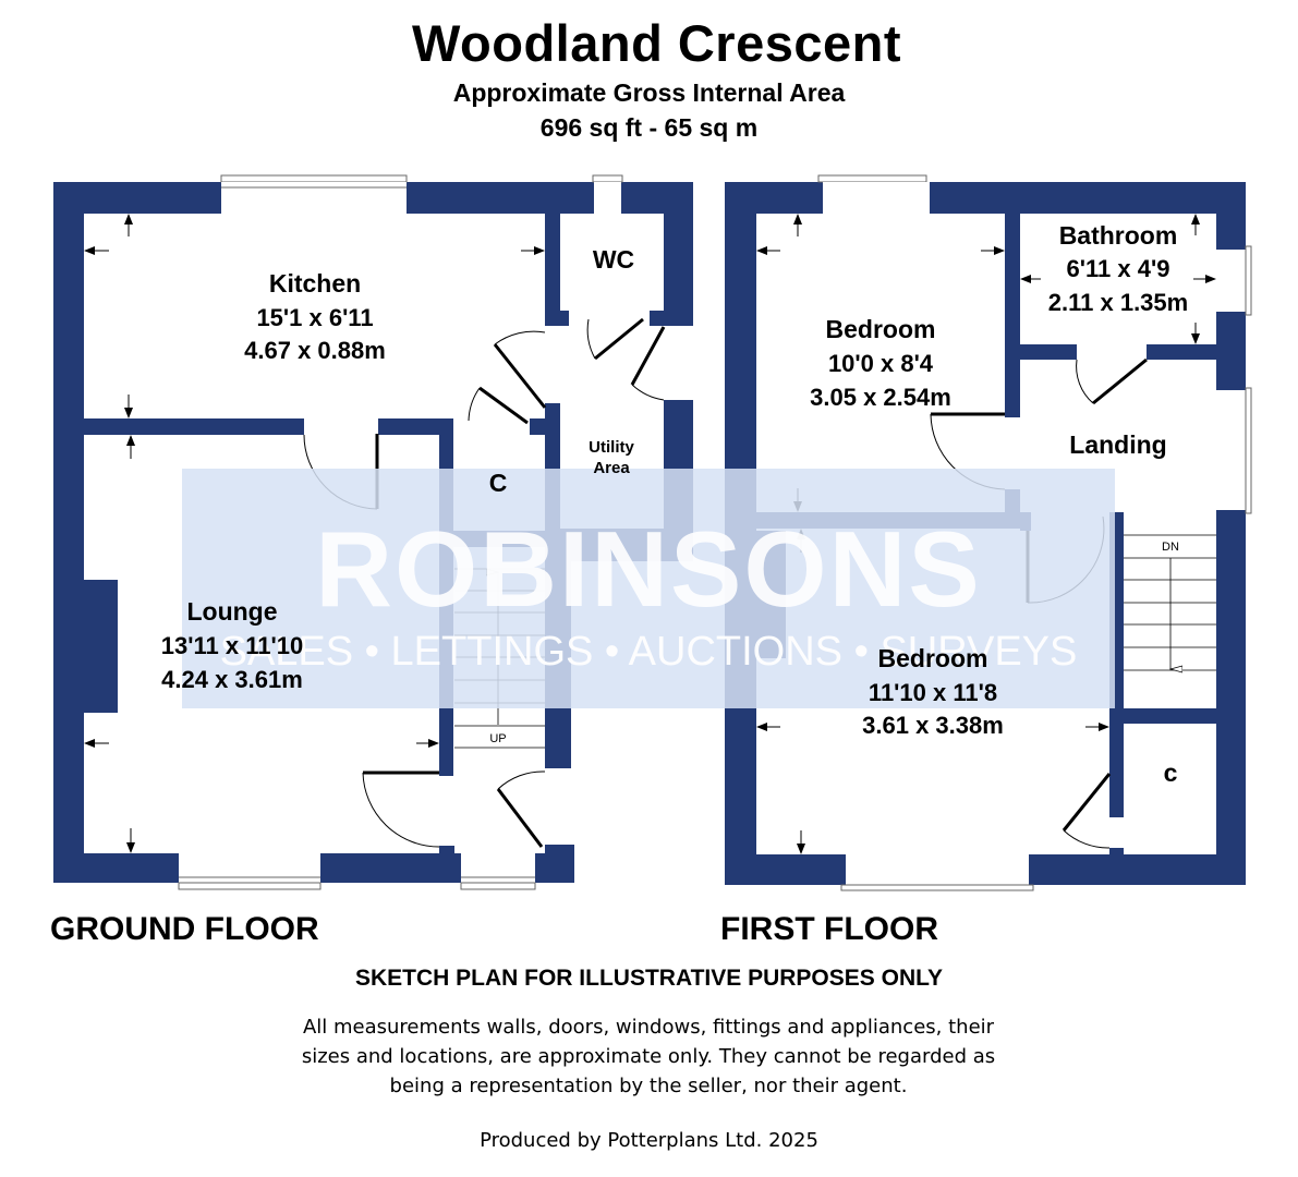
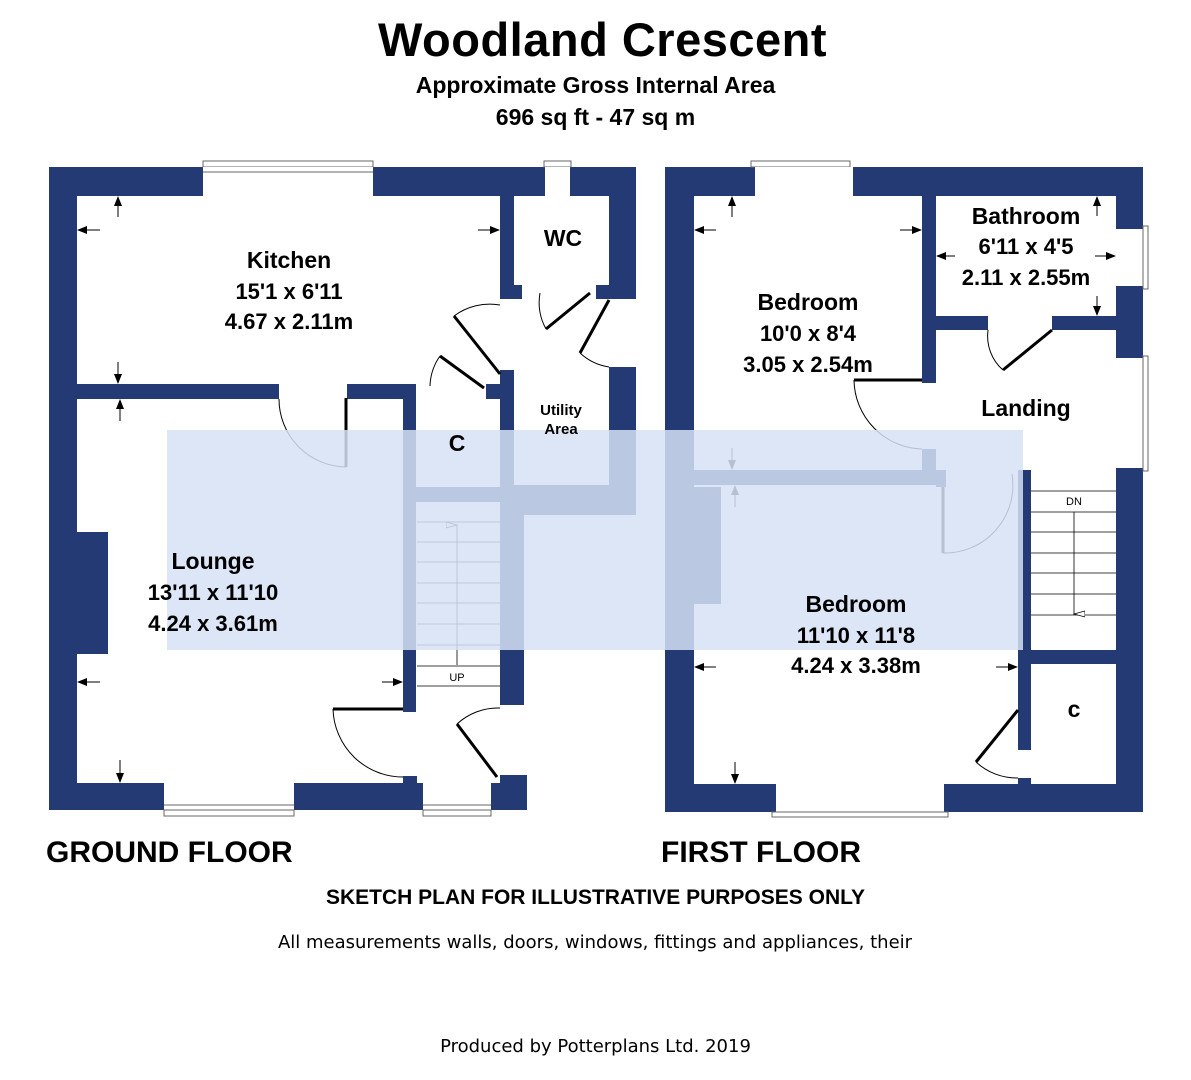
  Woodland Crescent
  Approximate Gross Internal Area
- 696 sq ft - 65 sq m
+ 696 sq ft - 47 sq m
- ROBINSONS
- SALES • LETTINGS • AUCTIONS • SURVEYS
  Kitchen
  15'1 x 6'11
- 4.67 x 0.88m
+ 4.67 x 2.11m
  WC
  Utility
  Area
  C
  Lounge
  13'11 x 11'10
  4.24 x 3.61m
  UP
  Bedroom
  10'0 x 8'4
  3.05 x 2.54m
  Bathroom
- 6'11 x 4'9
+ 6'11 x 4'5
- 2.11 x 1.35m
+ 2.11 x 2.55m
  Landing
  Bedroom
  11'10 x 11'8
- 3.61 x 3.38m
+ 4.24 x 3.38m
  c
  DN
  GROUND FLOOR
  FIRST FLOOR
  SKETCH PLAN FOR ILLUSTRATIVE PURPOSES ONLY
  All measurements walls, doors, windows, fittings and appliances, their
- sizes and locations, are approximate only. They cannot be regarded as
- being a representation by the seller, nor their agent.
- Produced by Potterplans Ltd. 2025
+ Produced by Potterplans Ltd. 2019
